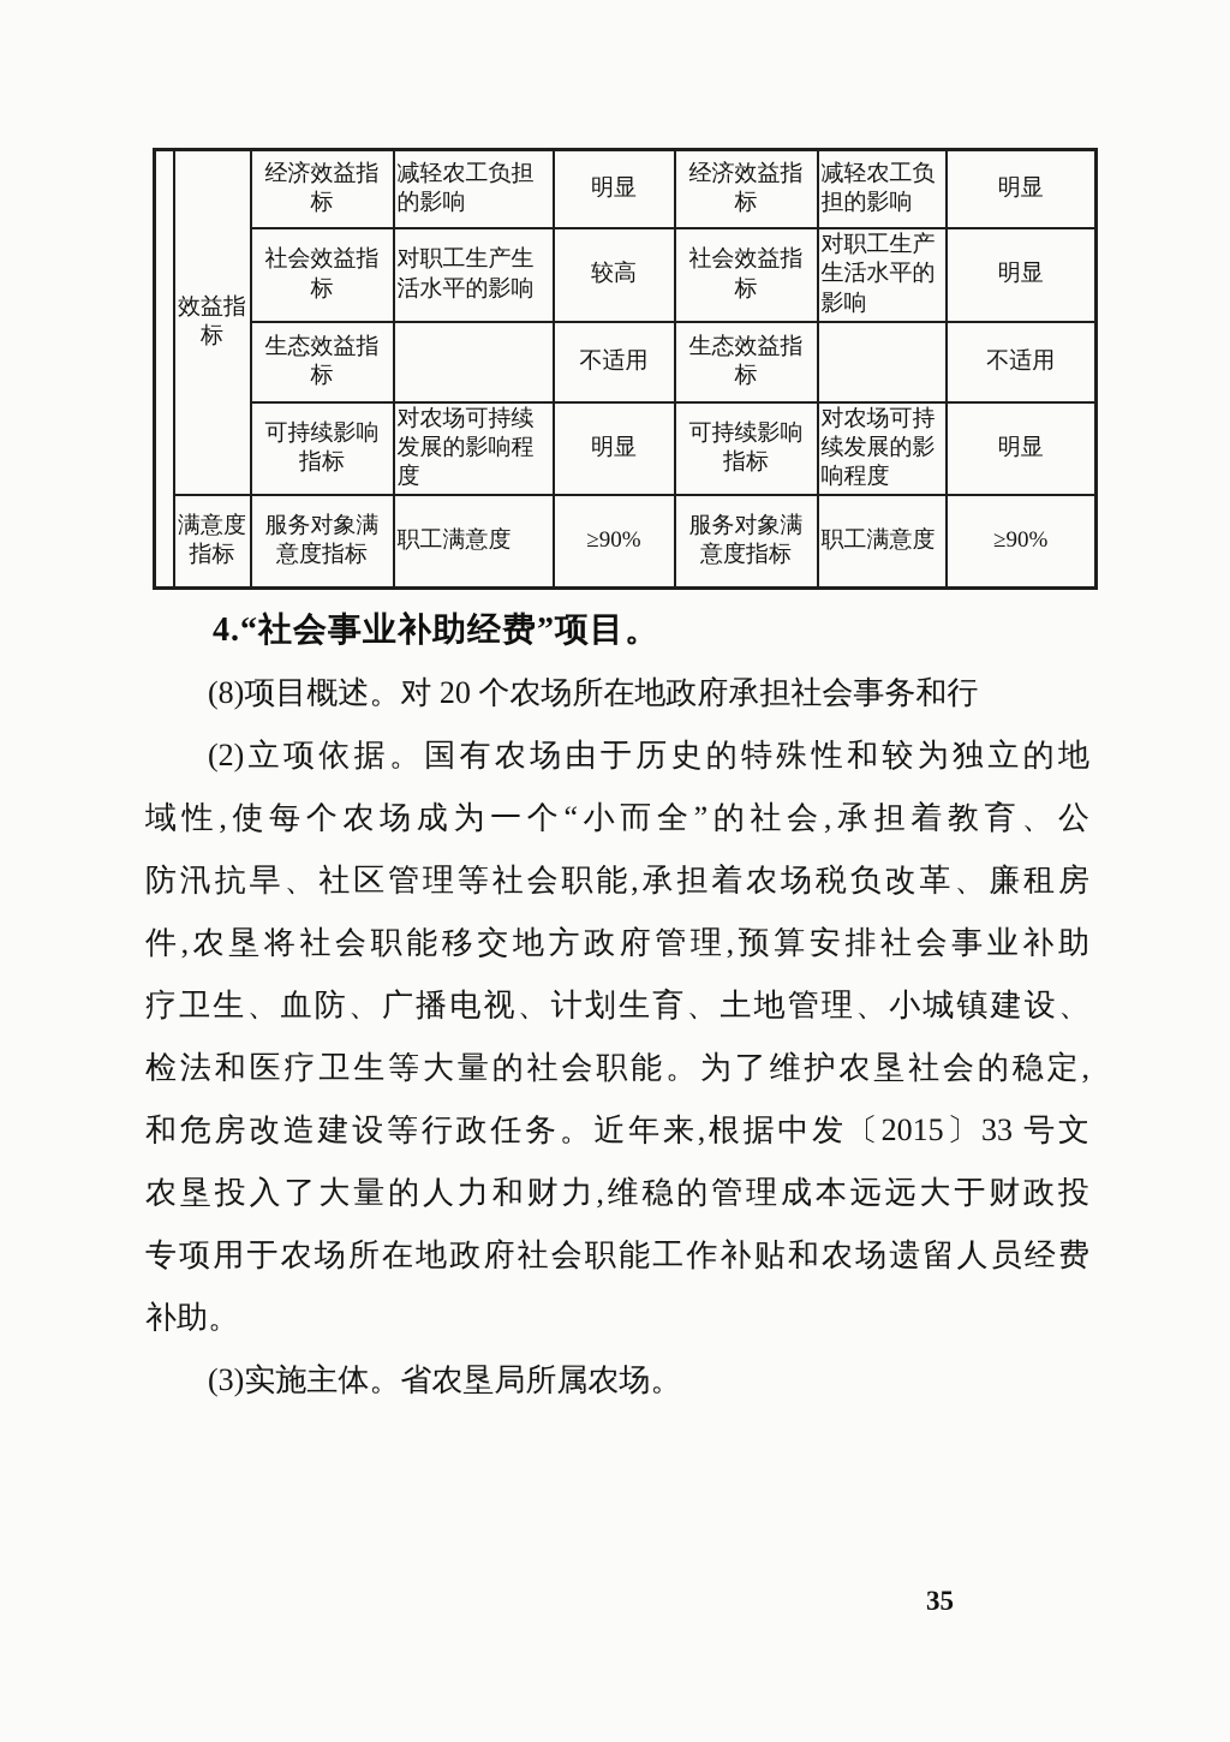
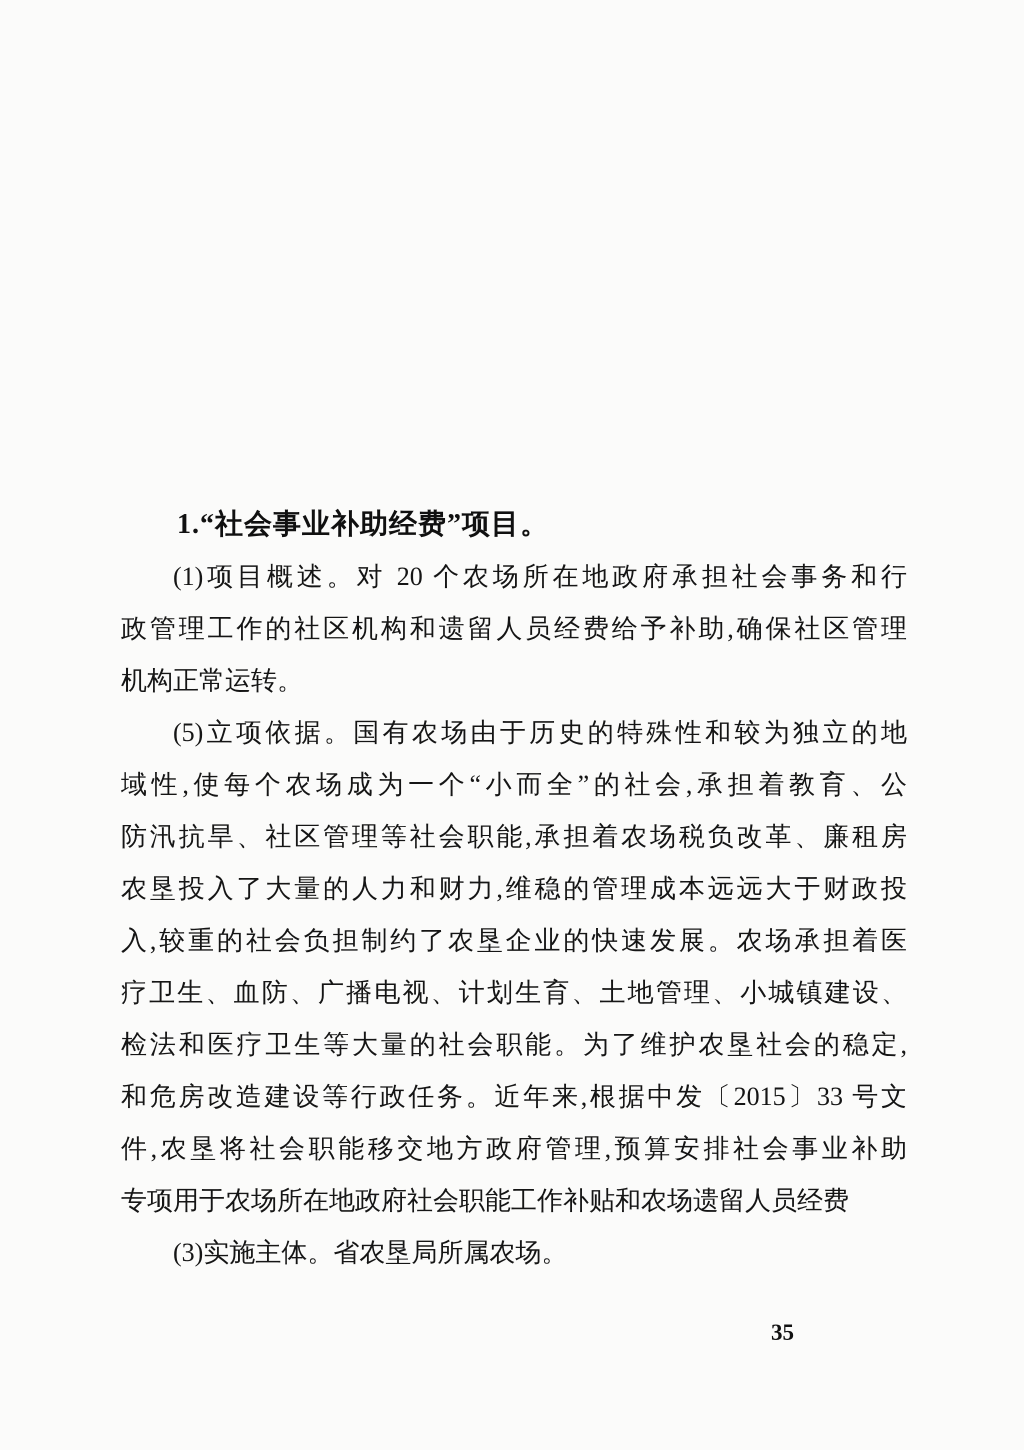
- 	效益指标	经济效益指标	减轻农工负担的影响	明显	经济效益指标	减轻农工负担的影响	明显
- 社会效益指标	对职工生产生活水平的影响	较高	社会效益指标	对职工生产生活水平的影响	明显
- 生态效益指标		不适用	生态效益指标		不适用
- 可持续影响指标	对农场可持续发展的影响程度	明显	可持续影响指标	对农场可持续发展的影响程度	明显
- 满意度指标	服务对象满意度指标	职工满意度	≥90%	服务对象满意度指标	职工满意度	≥90%
- 4.“社会事业补助经费”项目。
+ 1.“社会事业补助经费”项目。
- (8)项目概述。对 20 个农场所在地政府承担社会事务和行
+ (1)项目概述。对 20 个农场所在地政府承担社会事务和行
+ 政管理工作的社区机构和遗留人员经费给予补助,确保社区管理
+ 机构正常运转。
- (2)立项依据。国有农场由于历史的特殊性和较为独立的地
+ (5)立项依据。国有农场由于历史的特殊性和较为独立的地
  域性,使每个农场成为一个“小而全”的社会,承担着教育、公
  防汛抗旱、社区管理等社会职能,承担着农场税负改革、廉租房
- 件,农垦将社会职能移交地方政府管理,预算安排社会事业补助
+ 农垦投入了大量的人力和财力,维稳的管理成本远远大于财政投
+ 入,较重的社会负担制约了农垦企业的快速发展。农场承担着医
  疗卫生、血防、广播电视、计划生育、土地管理、小城镇建设、
  检法和医疗卫生等大量的社会职能。为了维护农垦社会的稳定,
  和危房改造建设等行政任务。近年来,根据中发〔2015〕33 号文
- 农垦投入了大量的人力和财力,维稳的管理成本远远大于财政投
+ 件,农垦将社会职能移交地方政府管理,预算安排社会事业补助
  专项用于农场所在地政府社会职能工作补贴和农场遗留人员经费
- 补助。
  (3)实施主体。省农垦局所属农场。
  35
